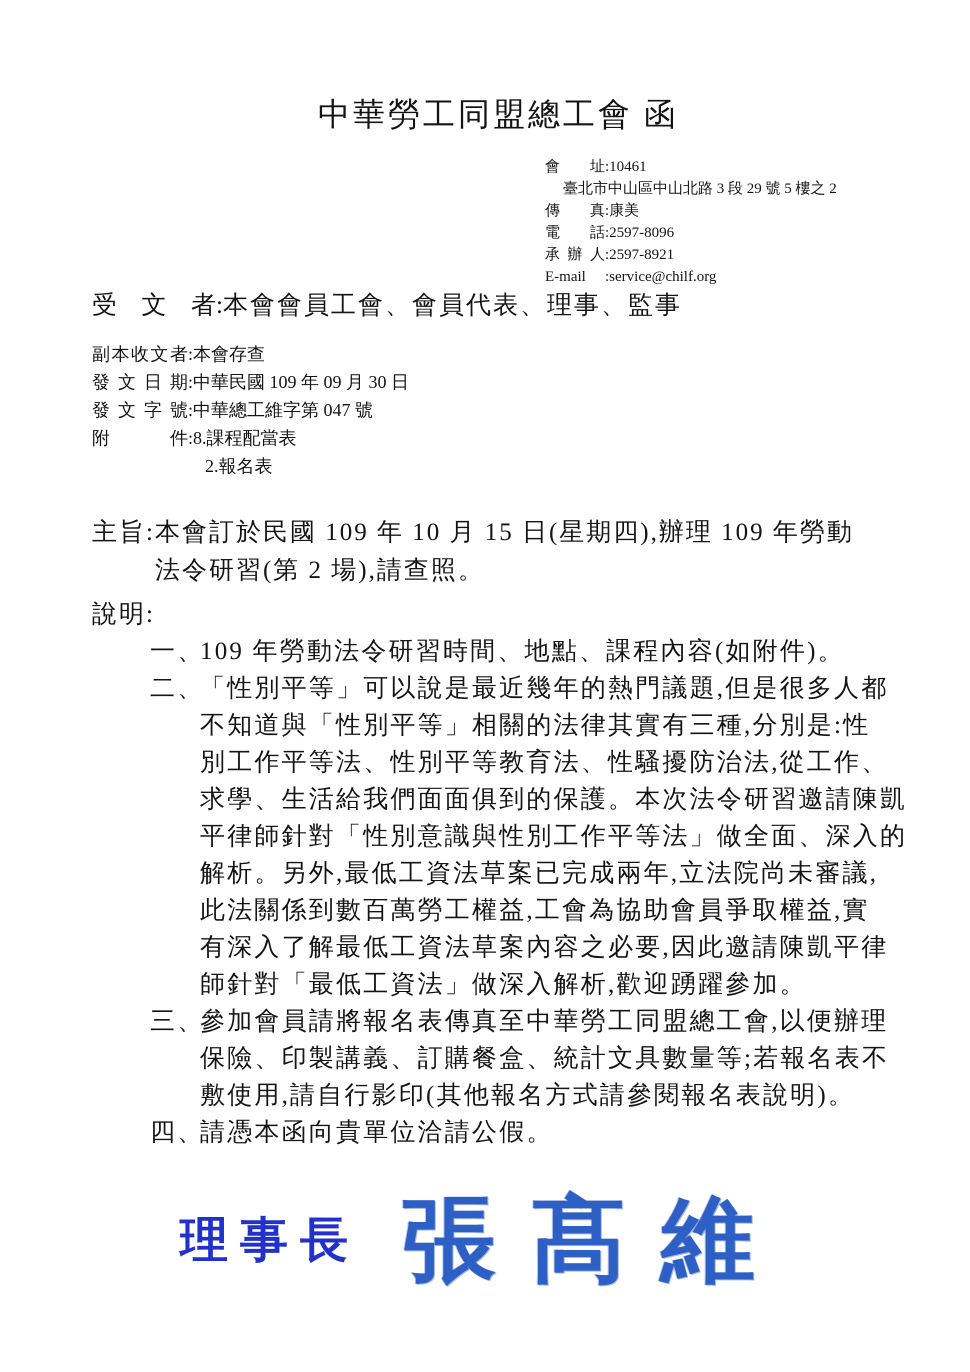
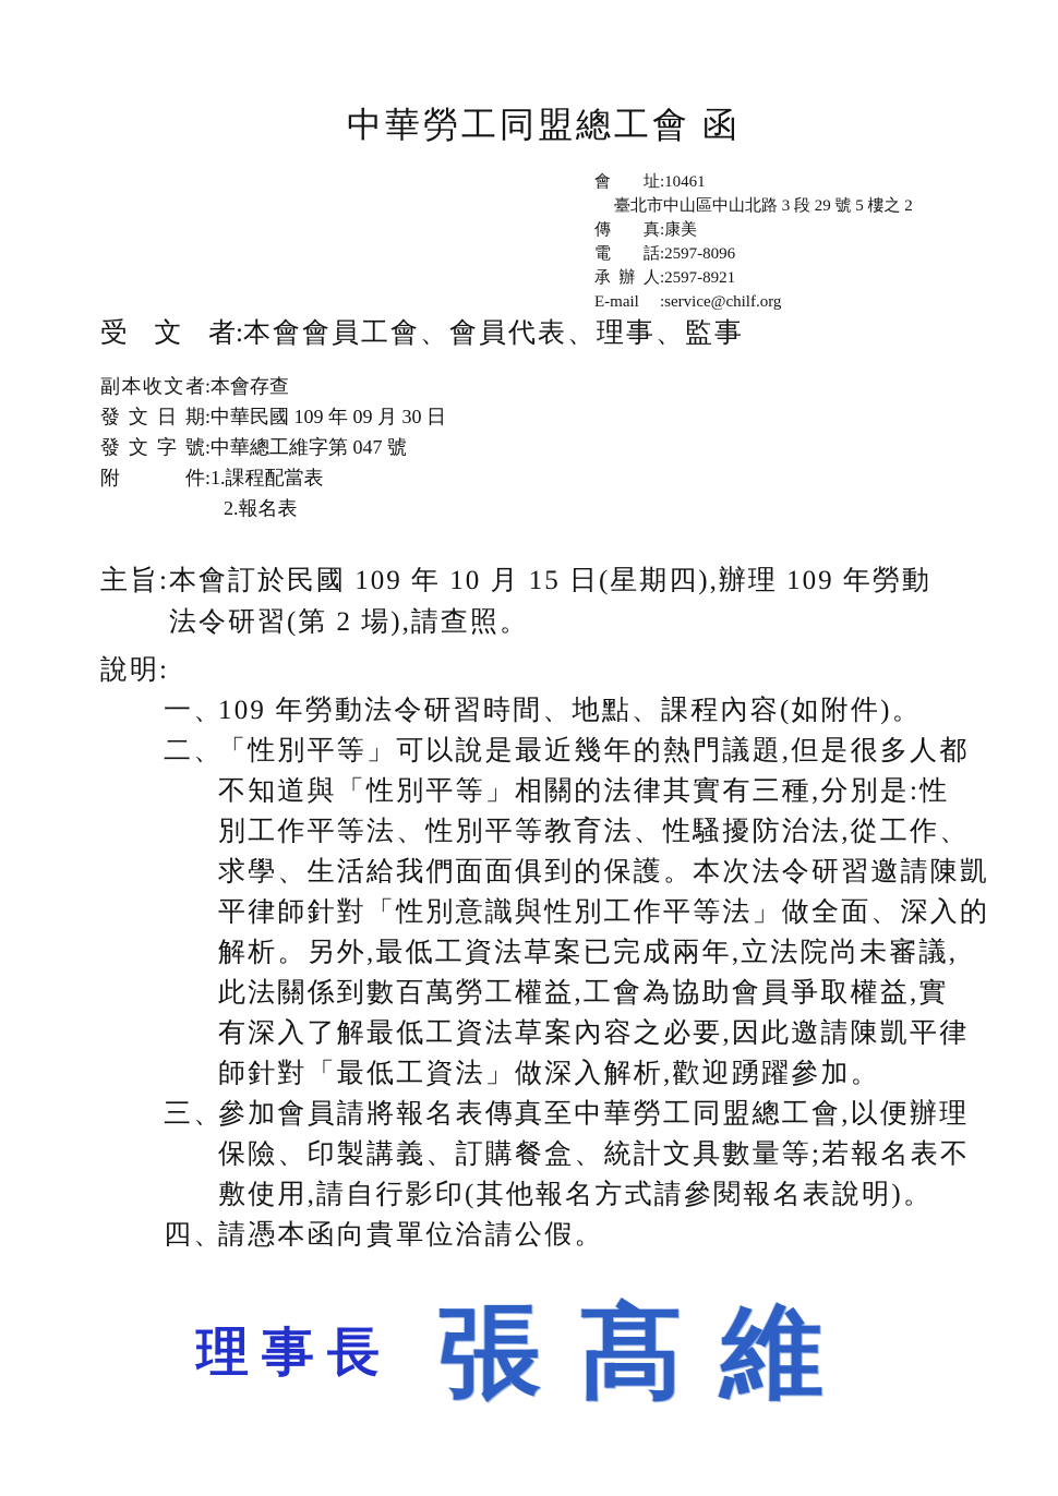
  中華勞工同盟總工會 函
  會址:10461
  臺北市中山區中山北路 3 段 29 號 5 樓之 2
  傳真:康美
  電話:2597-8096
  承辦人:2597-8921
  E-mail :service@chilf.org
  受文者:本會會員工會、會員代表、理事、監事
  副本收文者:本會存查
  發文日期:中華民國 109 年 09 月 30 日
  發文字號:中華總工維字第 047 號
- 附件:8.課程配當表
+ 附件:1.課程配當表
  2.報名表
  主旨:
  本會訂於民國 109 年 10 月 15 日(星期四),辦理 109 年勞動
  法令研習(第 2 場),請查照。
  說明:
  一、
  109 年勞動法令研習時間、地點、課程內容(如附件)。
  二、
  「性別平等」可以說是最近幾年的熱門議題,但是很多人都
  不知道與「性別平等」相關的法律其實有三種,分別是:性
  別工作平等法、性別平等教育法、性騷擾防治法,從工作、
  求學、生活給我們面面俱到的保護。本次法令研習邀請陳凱
  平律師針對「性別意識與性別工作平等法」做全面、深入的
  解析。另外,最低工資法草案已完成兩年,立法院尚未審議,
  此法關係到數百萬勞工權益,工會為協助會員爭取權益,實
  有深入了解最低工資法草案內容之必要,因此邀請陳凱平律
  師針對「最低工資法」做深入解析,歡迎踴躍參加。
  三、
  參加會員請將報名表傳真至中華勞工同盟總工會,以便辦理
  保險、印製講義、訂購餐盒、統計文具數量等;若報名表不
  敷使用,請自行影印(其他報名方式請參閱報名表說明)。
  四、
  請憑本函向貴單位洽請公假。
  理事長
  張 髙 維
